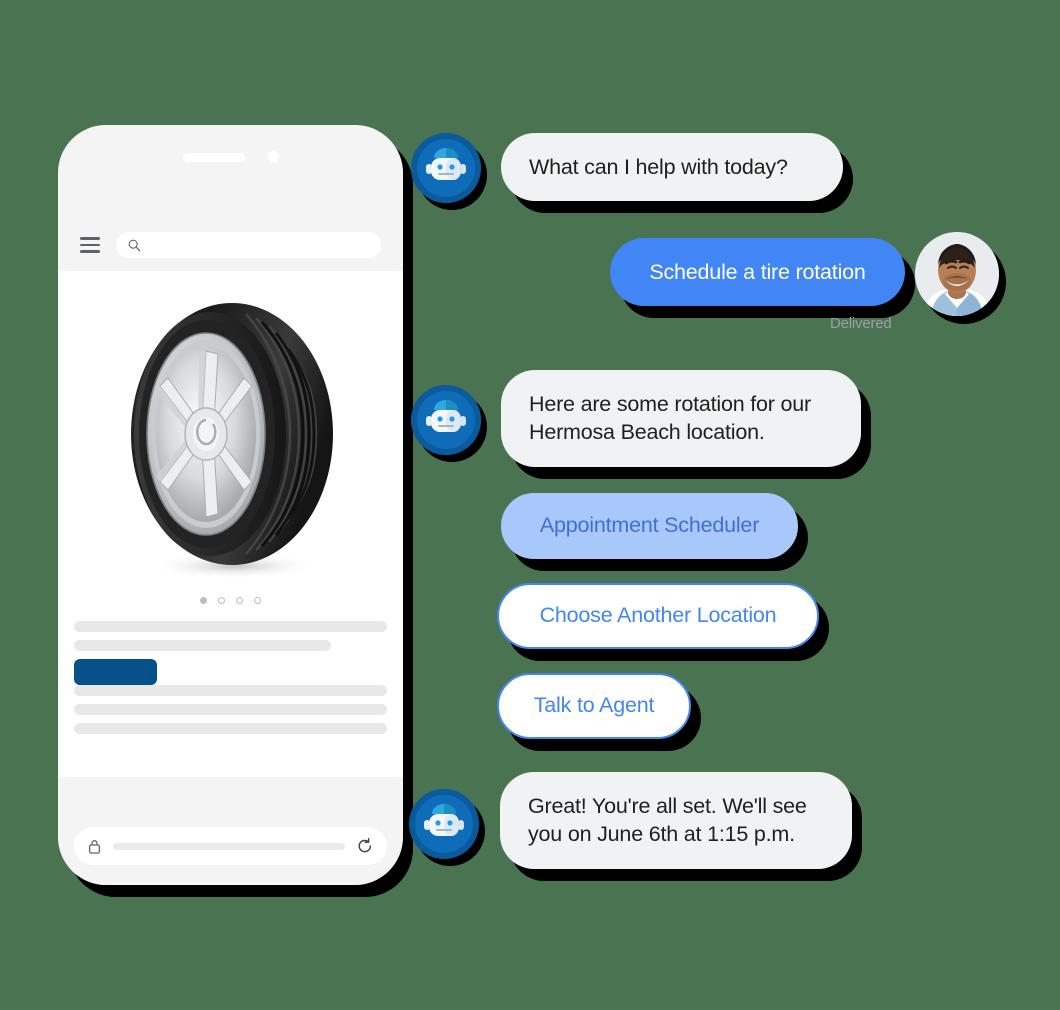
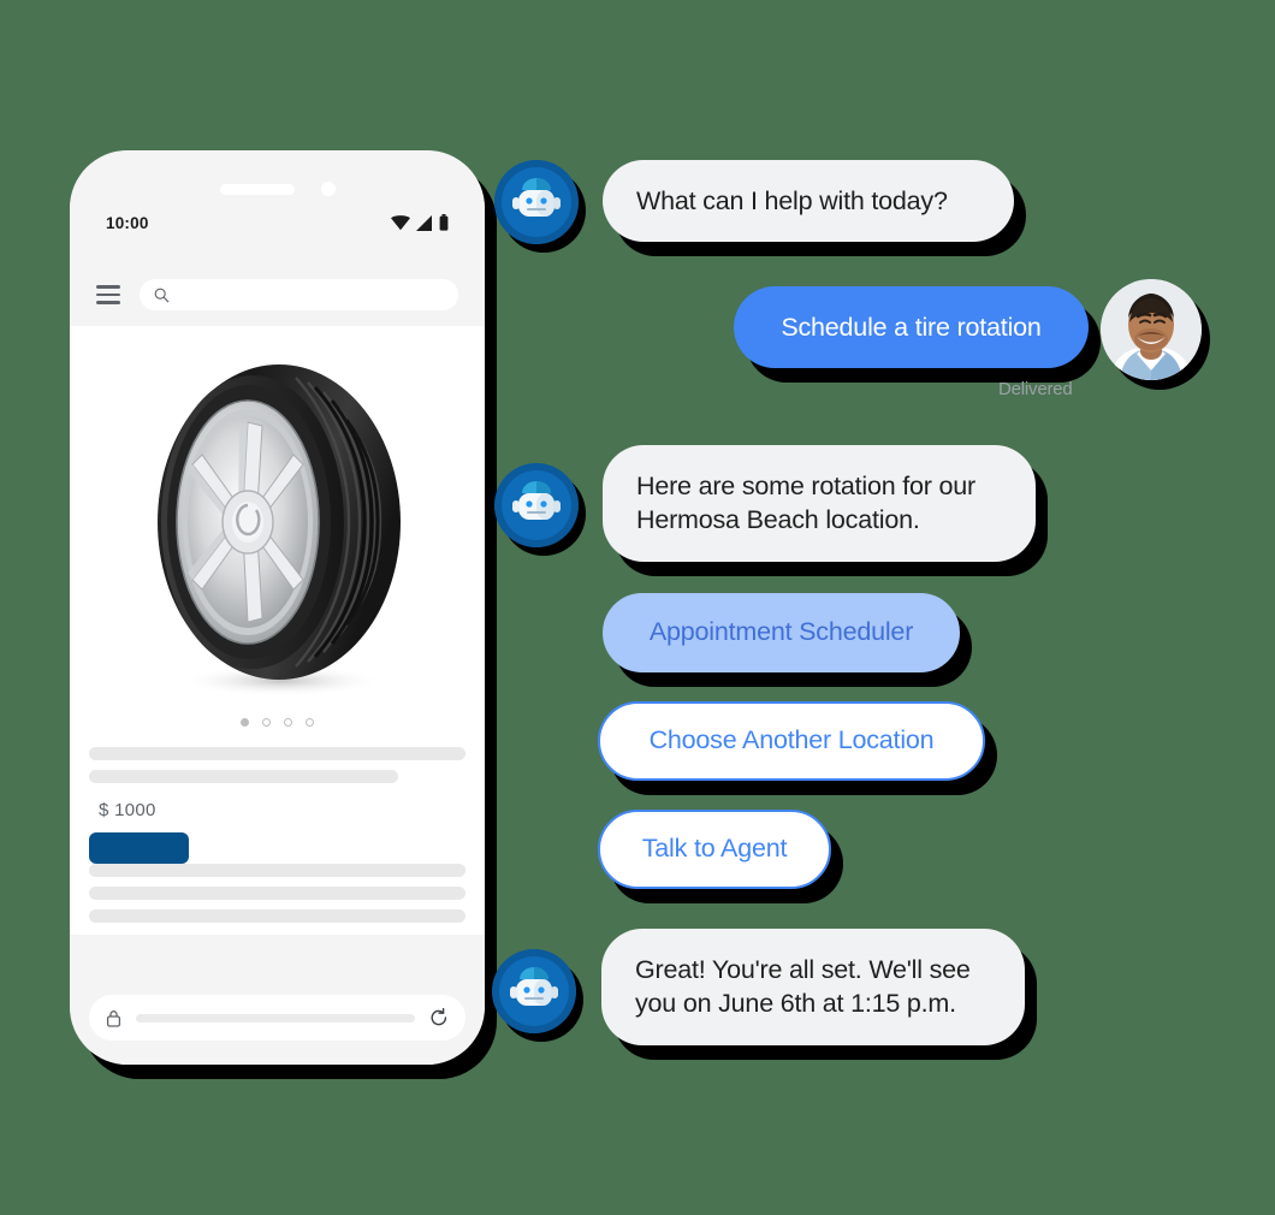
+ 10:00
+ $ 1000
  What can I help with today?
  Schedule a tire rotation
  Delivered
  Here are some rotation for our Hermosa Beach location.
  Appointment Scheduler
  Choose Another Location
  Talk to Agent
  Great! You're all set. We'll see you on June 6th at 1:15 p.m.
